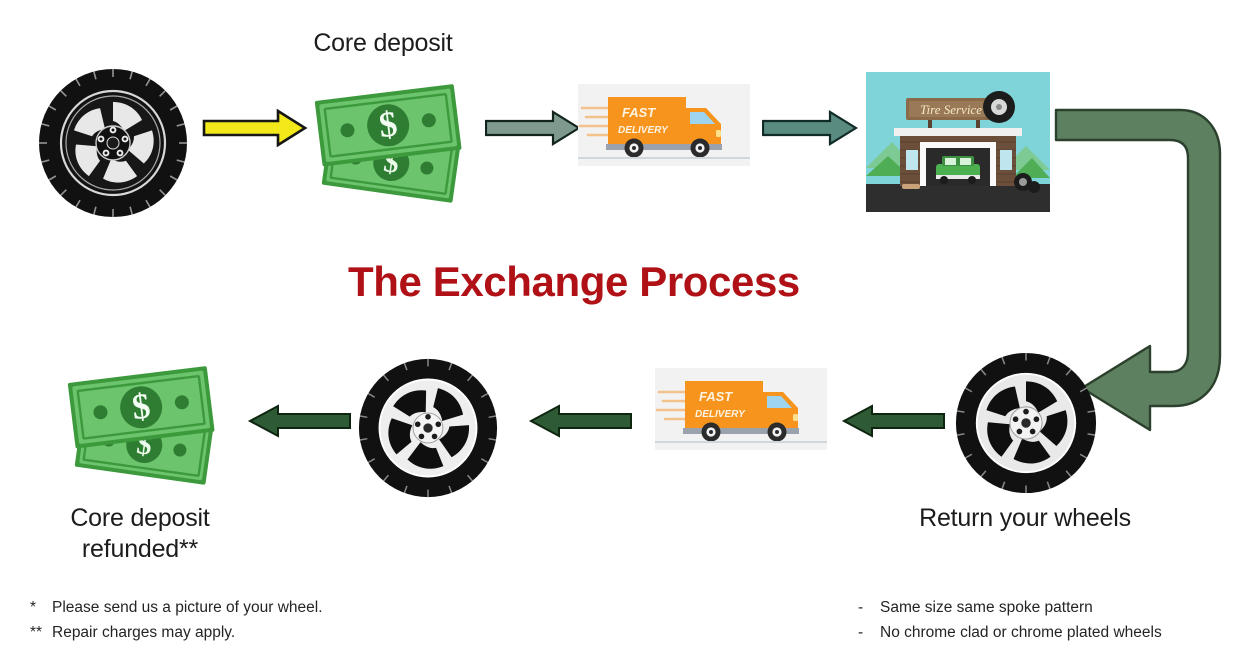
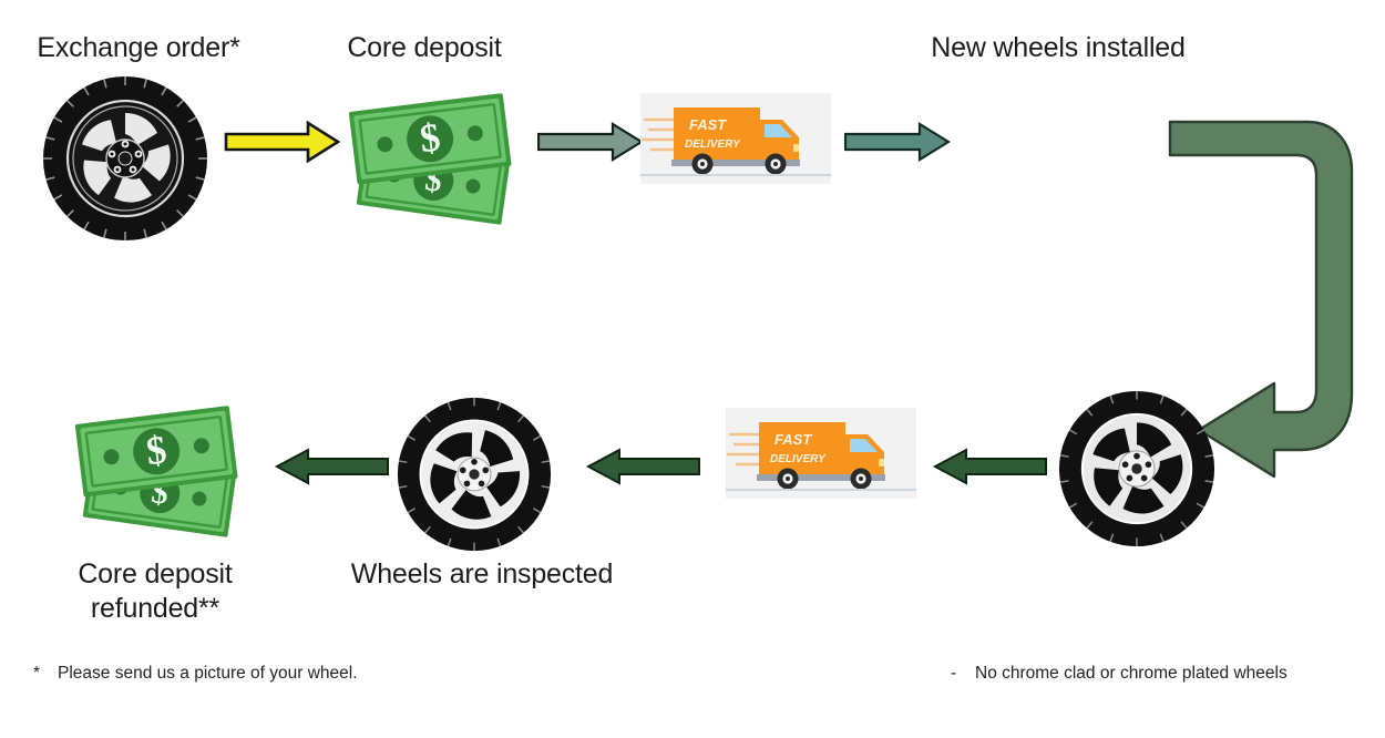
+ Exchange order*
  Core deposit
+ New wheels installed
  FAST
  DELIVERY
- Tire Service
- The Exchange Process
- Return your wheels
  FAST
  DELIVERY
+ Wheels are inspected
  Core deposit
  refunded**
  * Please send us a picture of your wheel.
- ** Repair charges may apply.
- - Same size same spoke pattern
  - No chrome clad or chrome plated wheels
